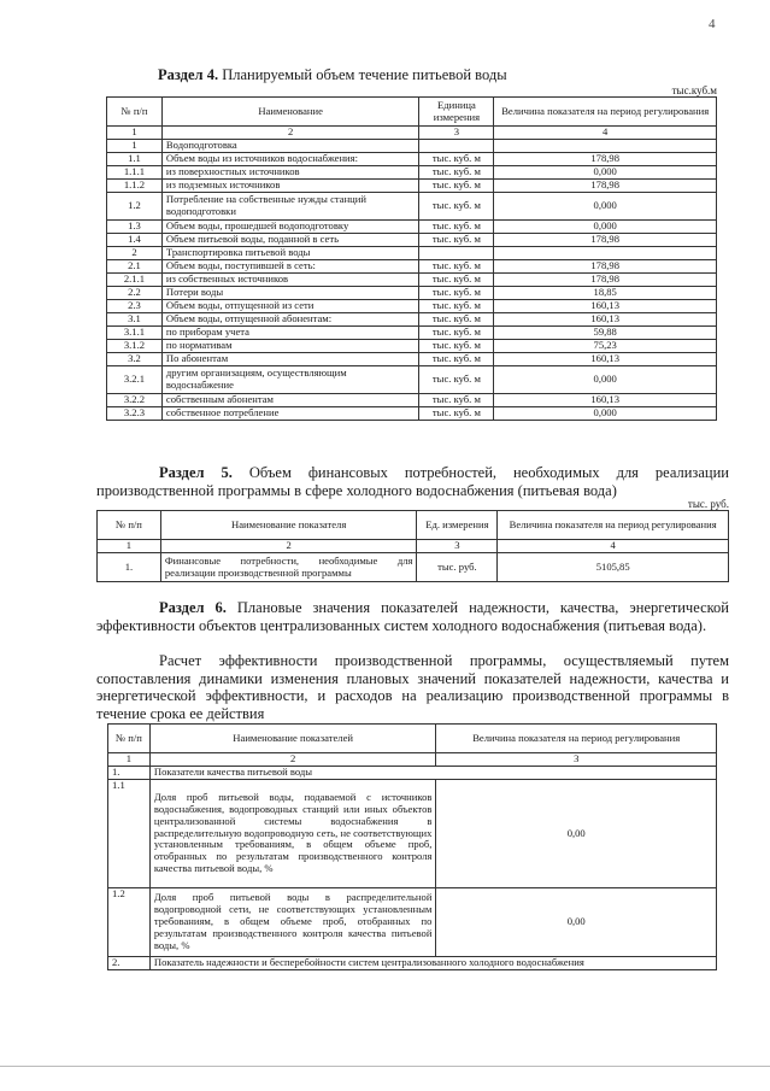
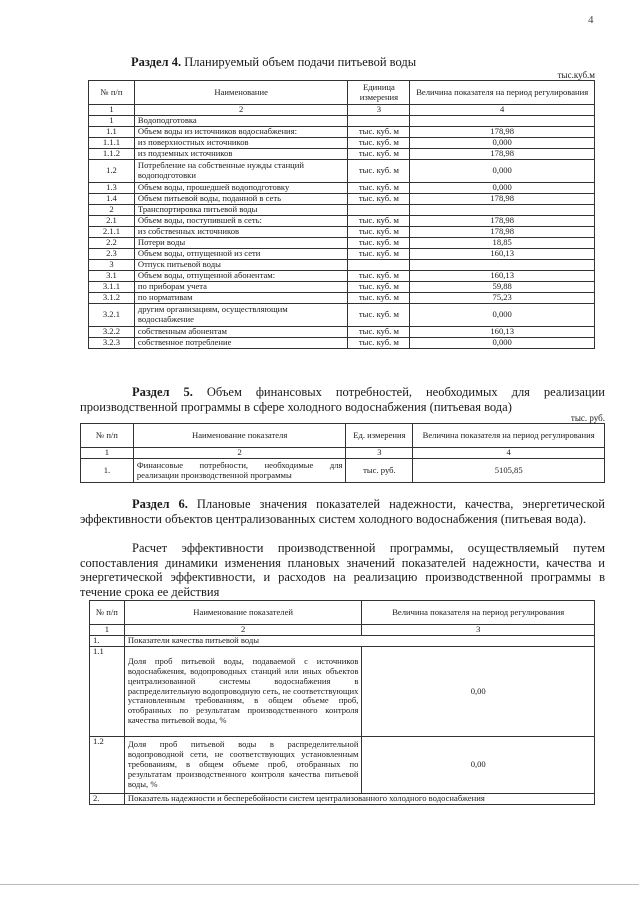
  4
- Раздел 4. Планируемый объем течение питьевой воды
+ Раздел 4. Планируемый объем подачи питьевой воды
  тыс.куб.м
  № п/п	Наименование	Единица измерения	Величина показателя на период регулирования
  1	2	3	4
  1	Водоподготовка
  1.1	Объем воды из источников водоснабжения:	тыс. куб. м	178,98
  1.1.1	из поверхностных источников	тыс. куб. м	0,000
  1.1.2	из подземных источников	тыс. куб. м	178,98
  1.2	Потребление на собственные нужды станций водоподготовки	тыс. куб. м	0,000
  1.3	Объем воды, прошедшей водоподготовку	тыс. куб. м	0,000
  1.4	Объем питьевой воды, поданной в сеть	тыс. куб. м	178,98
  2	Транспортировка питьевой воды
  2.1	Объем воды, поступившей в сеть:	тыс. куб. м	178,98
  2.1.1	из собственных источников	тыс. куб. м	178,98
  2.2	Потери воды	тыс. куб. м	18,85
  2.3	Объем воды, отпущенной из сети	тыс. куб. м	160,13
+ 3	Отпуск питьевой воды
  3.1	Объем воды, отпущенной абонентам:	тыс. куб. м	160,13
  3.1.1	по приборам учета	тыс. куб. м	59,88
  3.1.2	по нормативам	тыс. куб. м	75,23
- 3.2	По абонентам	тыс. куб. м	160,13
  3.2.1	другим организациям, осуществляющим водоснабжение	тыс. куб. м	0,000
  3.2.2	собственным абонентам	тыс. куб. м	160,13
  3.2.3	собственное потребление	тыс. куб. м	0,000
  Раздел 5. Объем финансовых потребностей, необходимых для реализации производственной программы в сфере холодного водоснабжения (питьевая вода)
  тыс. руб.
  № п/п	Наименование показателя	Ед. измерения	Величина показателя на период регулирования
  1	2	3	4
  1.	Финансовые потребности, необходимые для реализации производственной программы	тыс. руб.	5105,85
  Раздел 6. Плановые значения показателей надежности, качества, энергетической эффективности объектов централизованных систем холодного водоснабжения (питьевая вода).
  Расчет эффективности производственной программы, осуществляемый путем сопоставления динамики изменения плановых значений показателей надежности, качества и энергетической эффективности, и расходов на реализацию производственной программы в течение срока ее действия
  № п/п	Наименование показателей	Величина показателя на период регулирования
  1	2	3
  1.	Показатели качества питьевой воды
  1.1	Доля проб питьевой воды, подаваемой с источников водоснабжения, водопроводных станций или иных объектов централизованной системы водоснабжения в распределительную водопроводную сеть, не соответствующих установленным требованиям, в общем объеме проб, отобранных по результатам производственного контроля качества питьевой воды, %	0,00
  1.2	Доля проб питьевой воды в распределительной водопроводной сети, не соответствующих установленным требованиям, в общем объеме проб, отобранных по результатам производственного контроля качества питьевой воды, %	0,00
  2.	Показатель надежности и бесперебойности систем централизованного холодного водоснабжения
